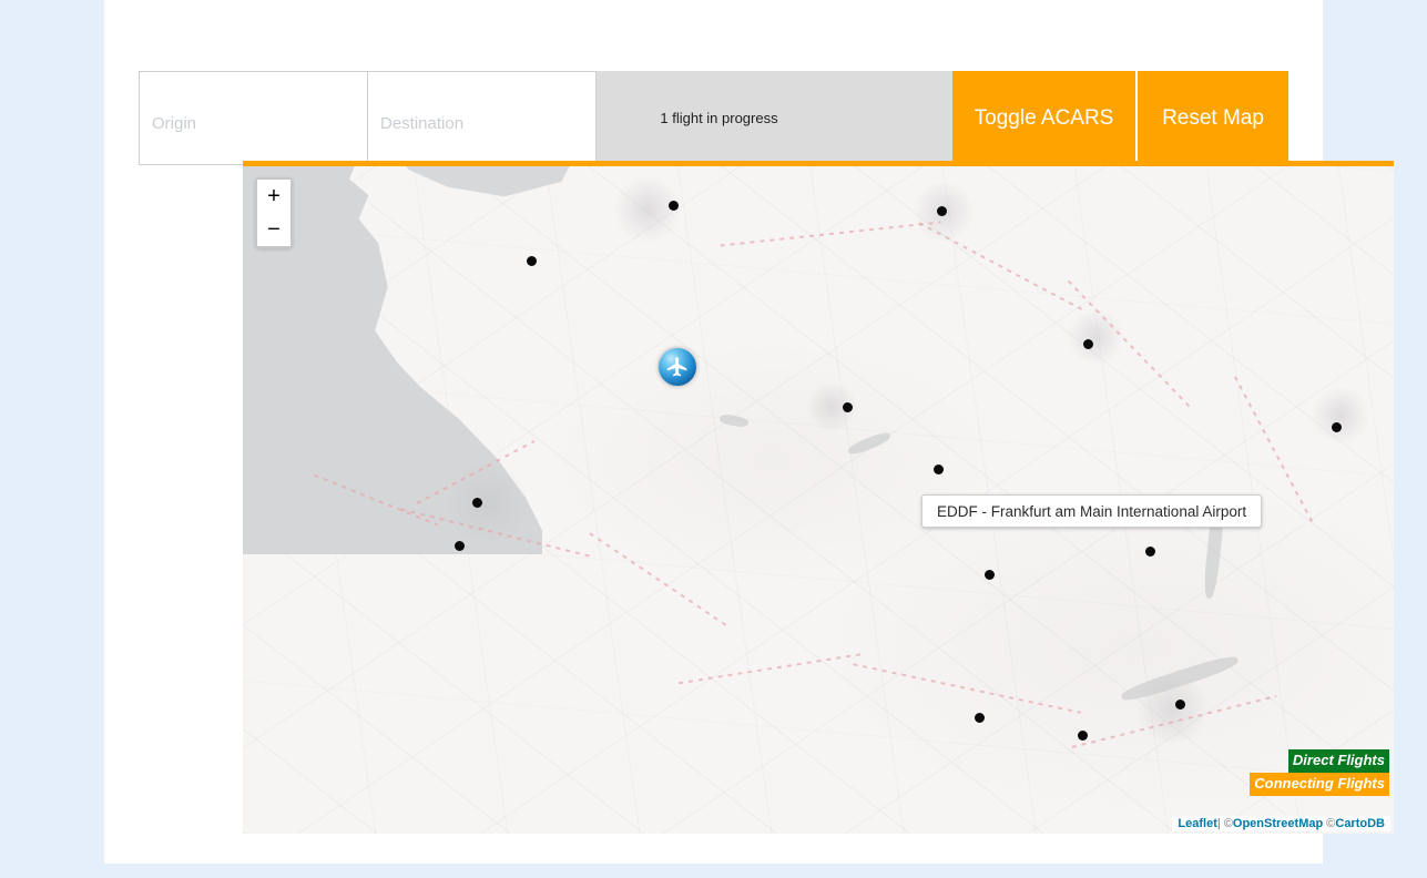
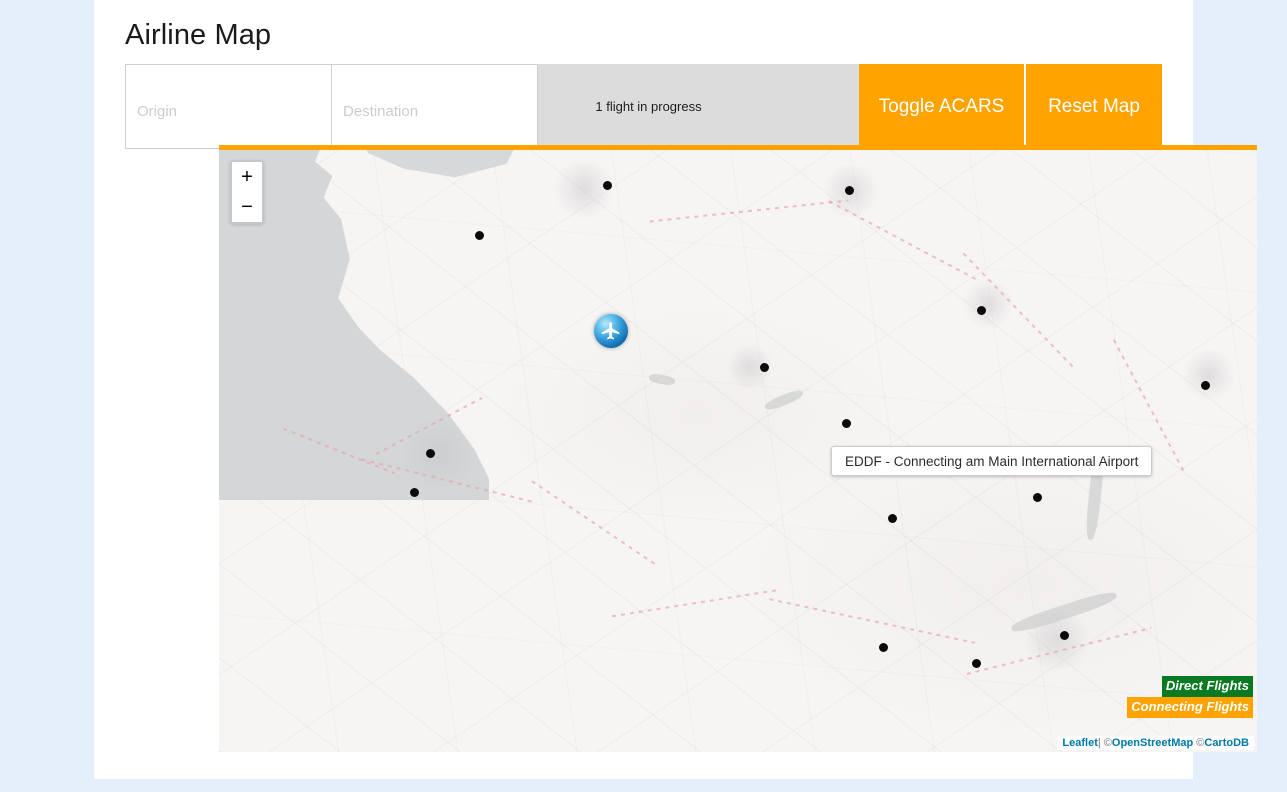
+ Airline Map
  Origin
  Destination
  1 flight in progress
  Toggle ACARS
  Reset Map
  +
  −
- EDDF - Frankfurt am Main International Airport
+ EDDF - Connecting am Main International Airport
  Direct Flights
  Connecting Flights
  Leaflet| ©OpenStreetMap ©CartoDB
